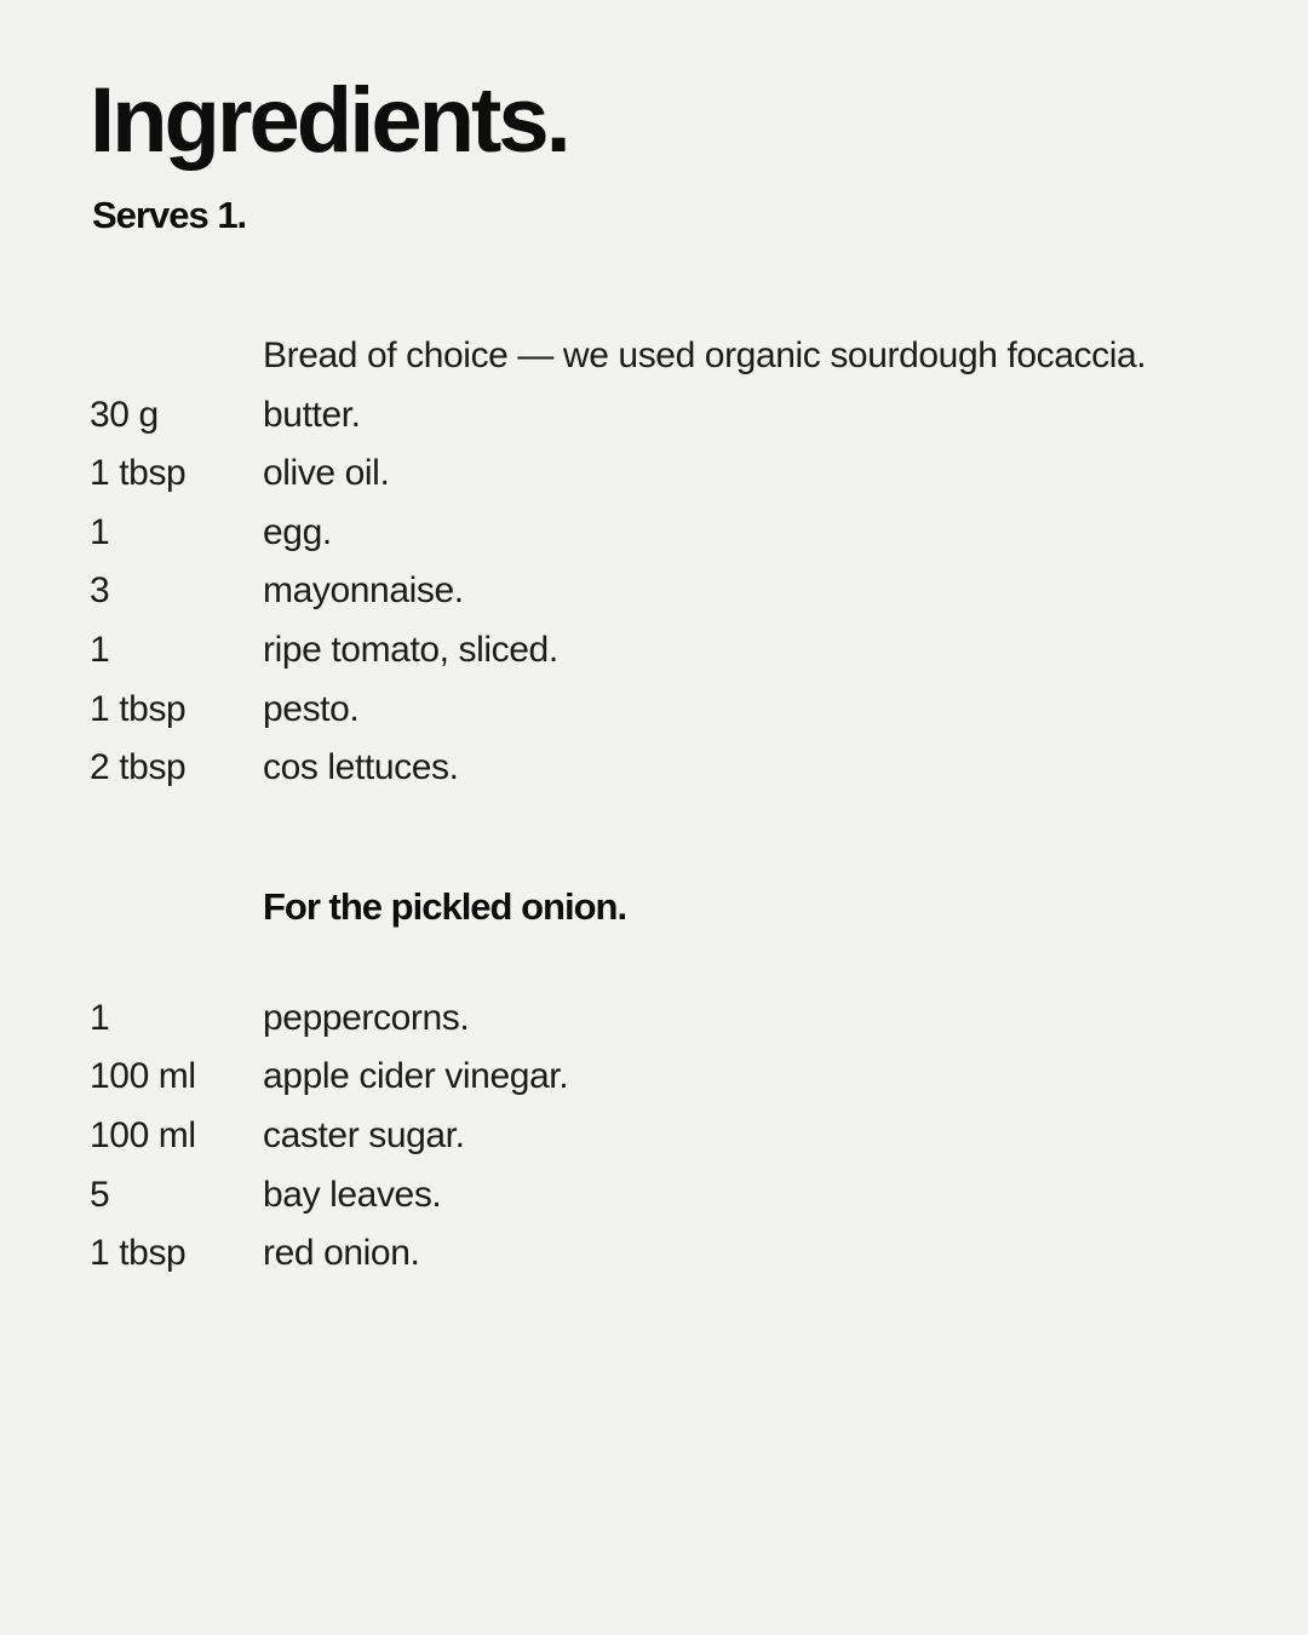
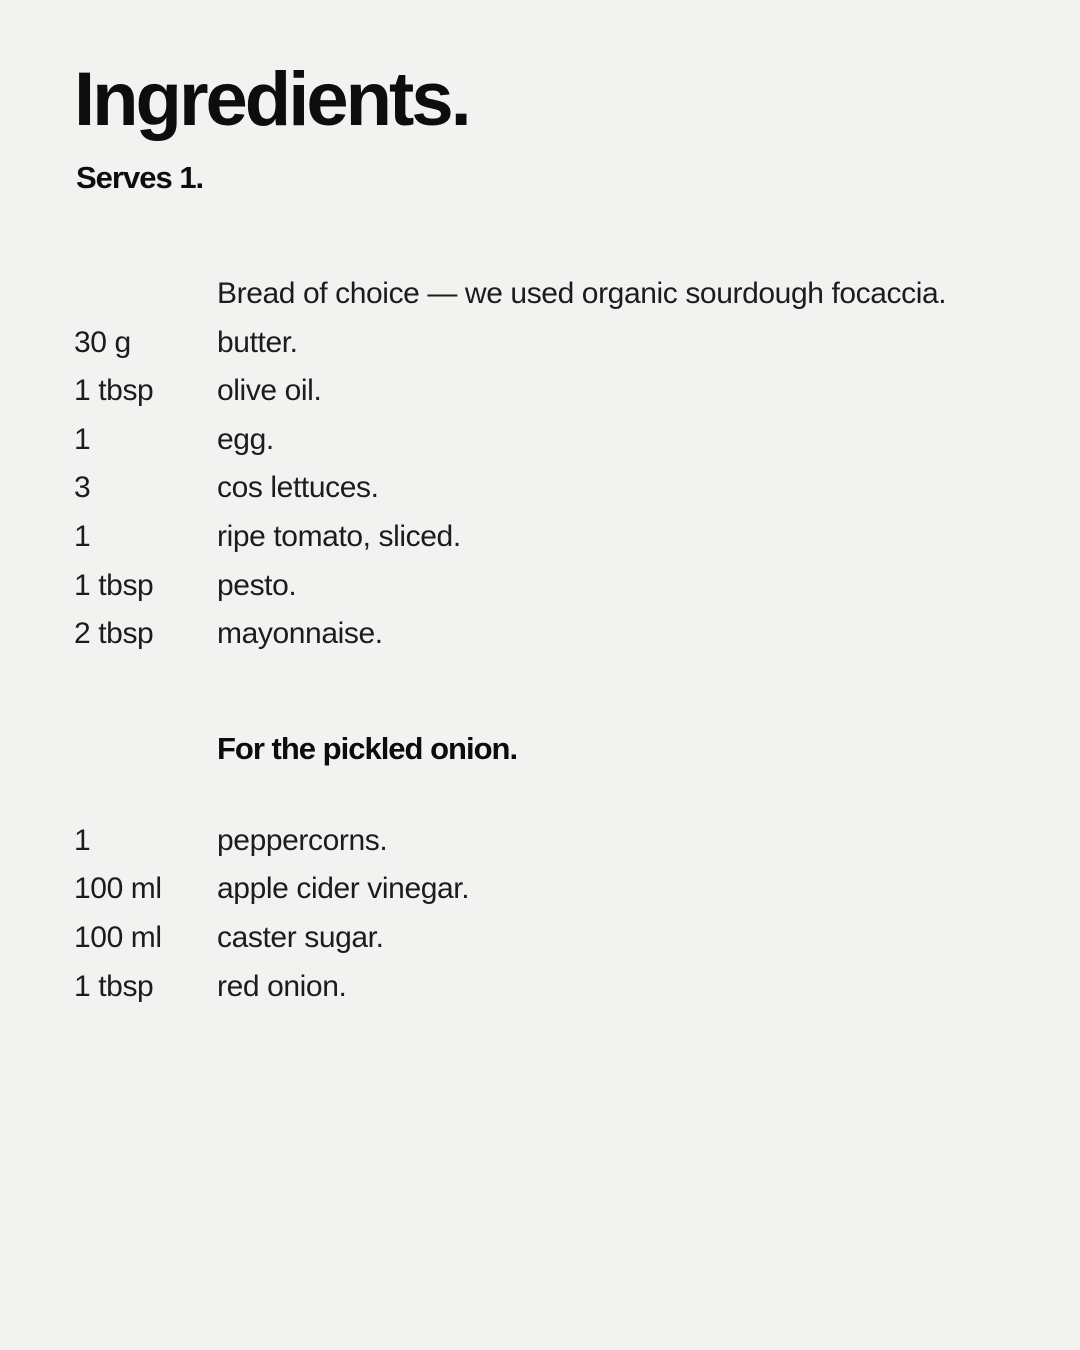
  Ingredients.
  Serves 1.
  Bread of choice — we used organic sourdough focaccia.
  30 g
  butter.
  1 tbsp
  olive oil.
  1
  egg.
  3
- mayonnaise.
+ cos lettuces.
  1
  ripe tomato, sliced.
  1 tbsp
  pesto.
  2 tbsp
- cos lettuces.
+ mayonnaise.
  For the pickled onion.
  1
  peppercorns.
  100 ml
  apple cider vinegar.
  100 ml
  caster sugar.
- 5
- bay leaves.
  1 tbsp
  red onion.
